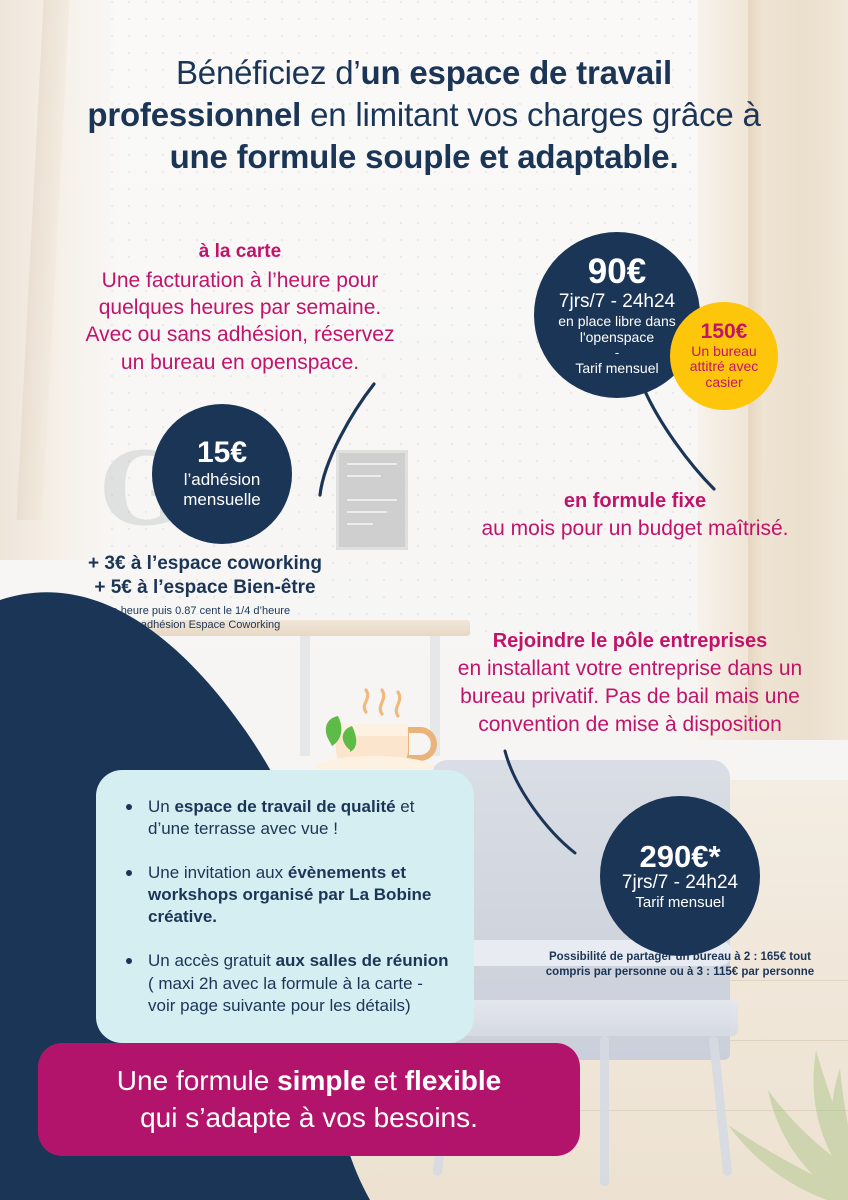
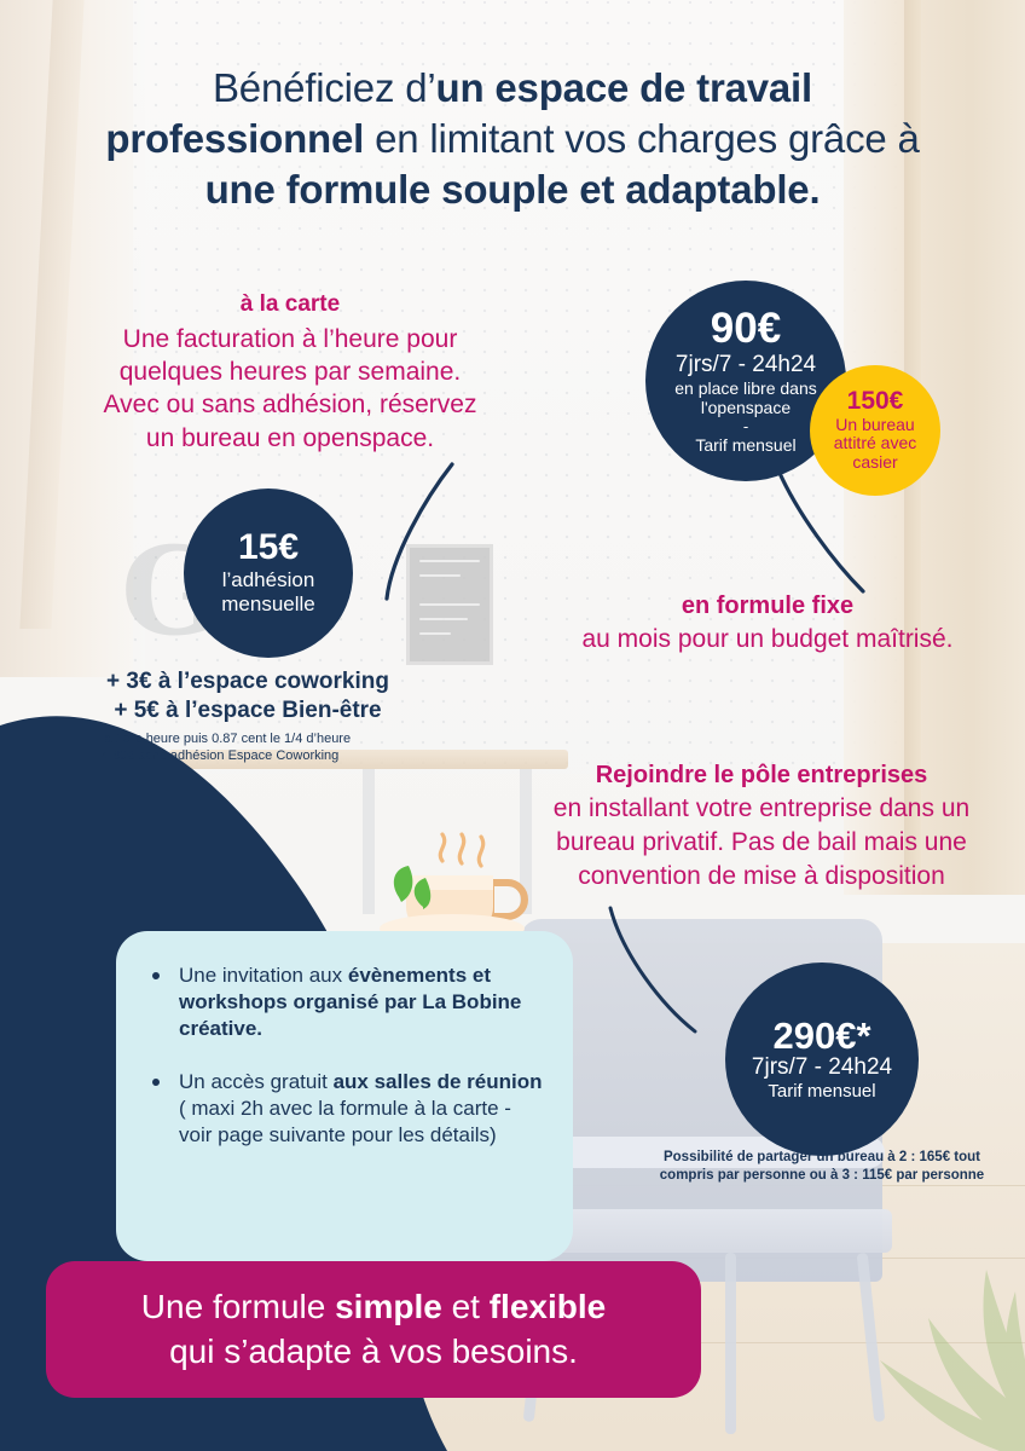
  Bénéficiez d’un espace de travail
  professionnel en limitant vos charges grâce à
  une formule souple et adaptable.
  à la carte
  Une facturation à l’heure pour
  quelques heures par semaine.
  Avec ou sans adhésion, réservez
  un bureau en openspace.
  90€
  7jrs/7 - 24h24
  en place libre dans
  l'openspace
  -
  Tarif mensuel
  150€
  Un bureau
  attitré avec
  casier
  15€
  l’adhésion
  mensuelle
  290€*
  7jrs/7 - 24h24
  Tarif mensuel
  + 3€ à l’espace coworking
  + 5€ à l’espace Bien-être
  la 1ère heure puis 0.87 cent le 1/4 d’heure
  4.80€ sans adhésion Espace Coworking
  en formule fixe
  au mois pour un budget maîtrisé.
  Rejoindre le pôle entreprises
  en installant votre entreprise dans un
  bureau privatif. Pas de bail mais une
  convention de mise à disposition
- Un espace de travail de qualité et d’une terrasse avec vue !
  Une invitation aux évènements et workshops organisé par La Bobine créative.
  Un accès gratuit aux salles de réunion ( maxi 2h avec la formule à la carte - voir page suivante pour les détails)
  Possibilité de partager un bureau à 2 : 165€ tout
  compris par personne ou à 3 : 115€ par personne
  Une formule simple et flexible
  qui s’adapte à vos besoins.
